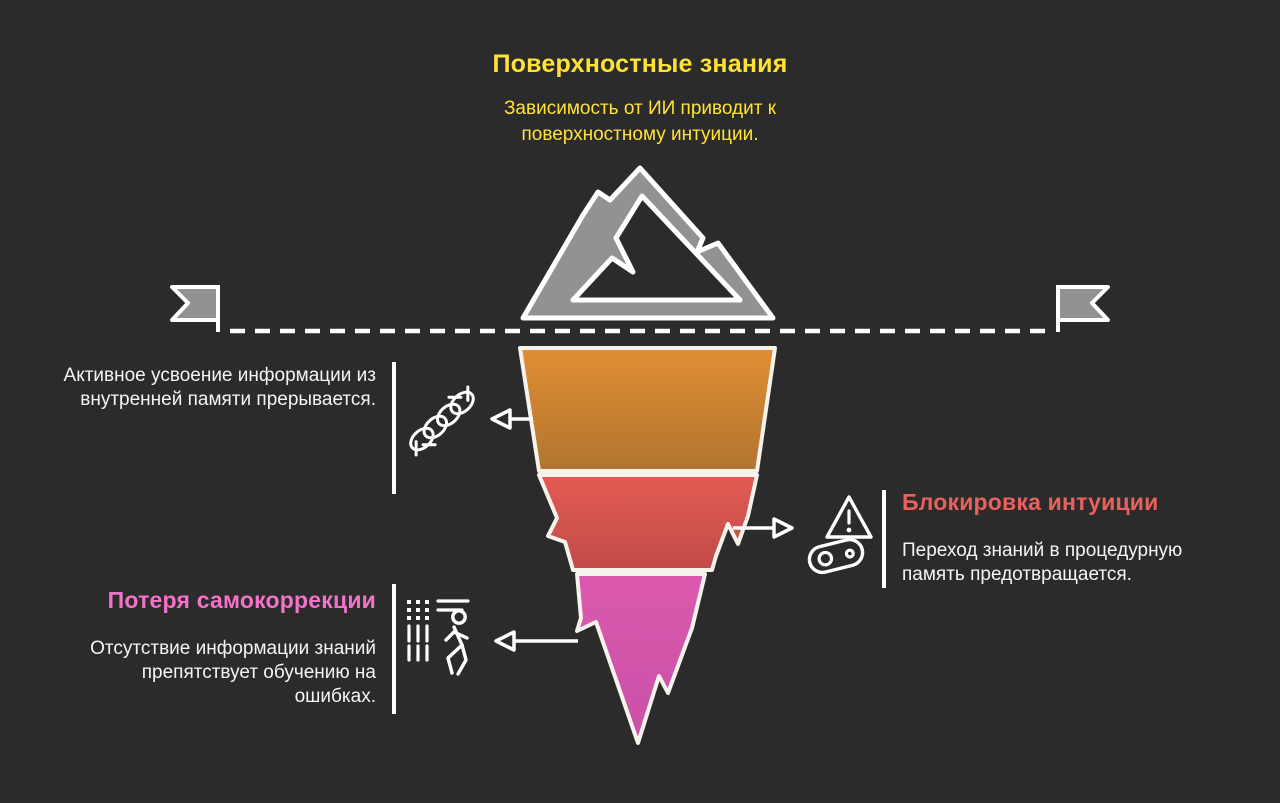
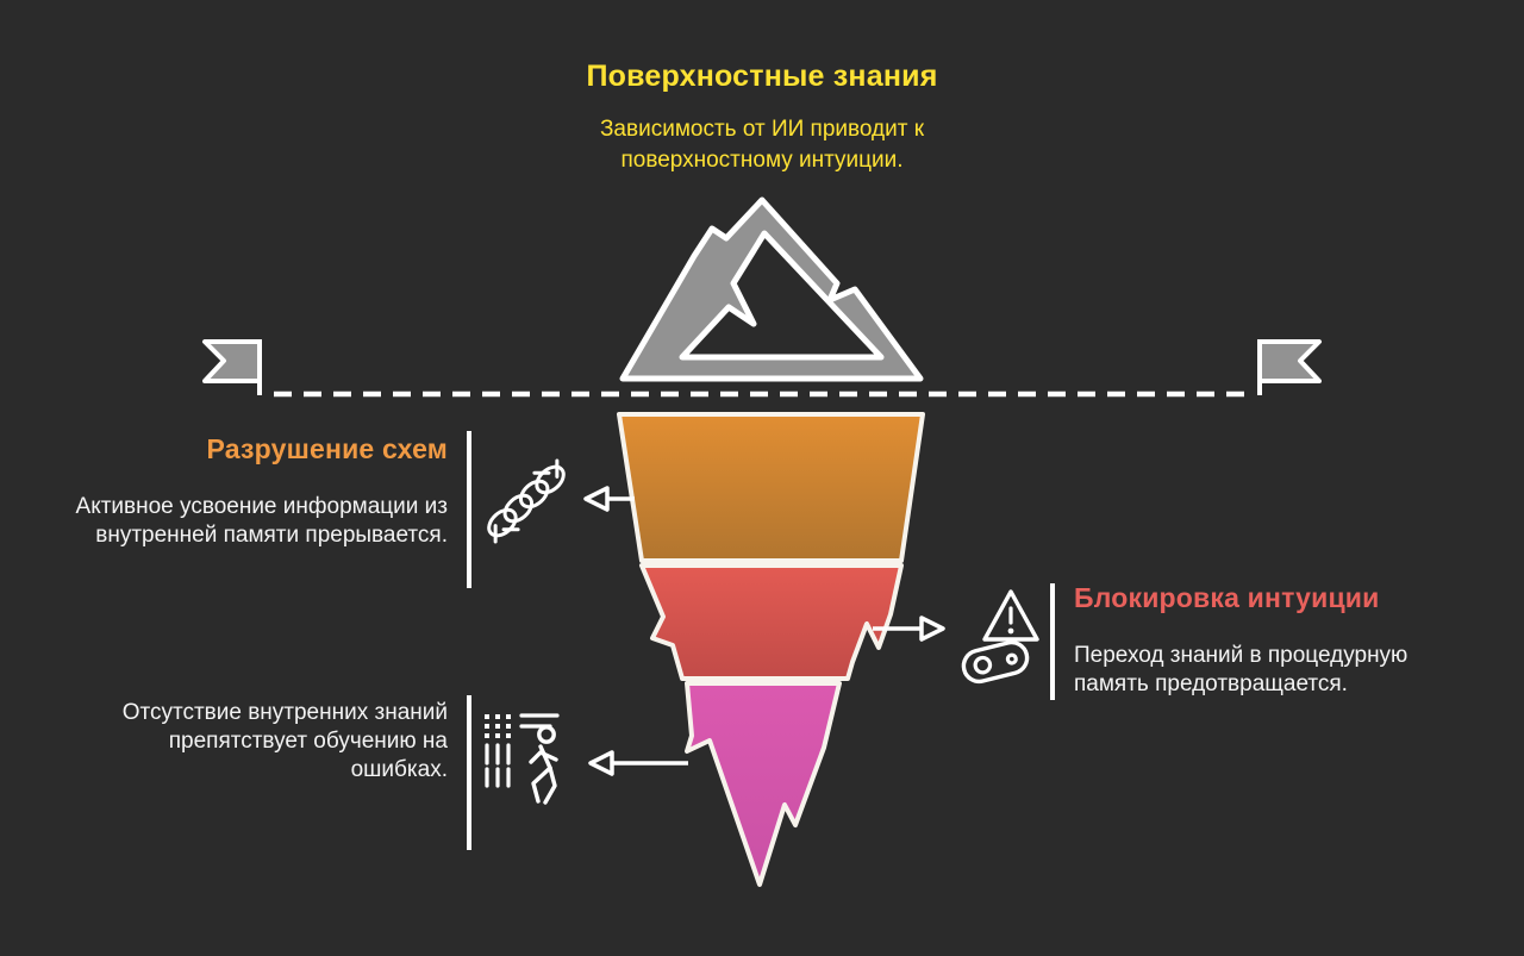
  Поверхностные знания
  Зависимость от ИИ приводит к поверхностному интуиции.
+ Разрушение схем
  Активное усвоение информации из внутренней памяти прерывается.
  Блокировка интуиции
  Переход знаний в процедурную память предотвращается.
- Потеря самокоррекции
- Отсутствие информации знаний препятствует обучению на ошибках.
+ Отсутствие внутренних знаний препятствует обучению на ошибках.
